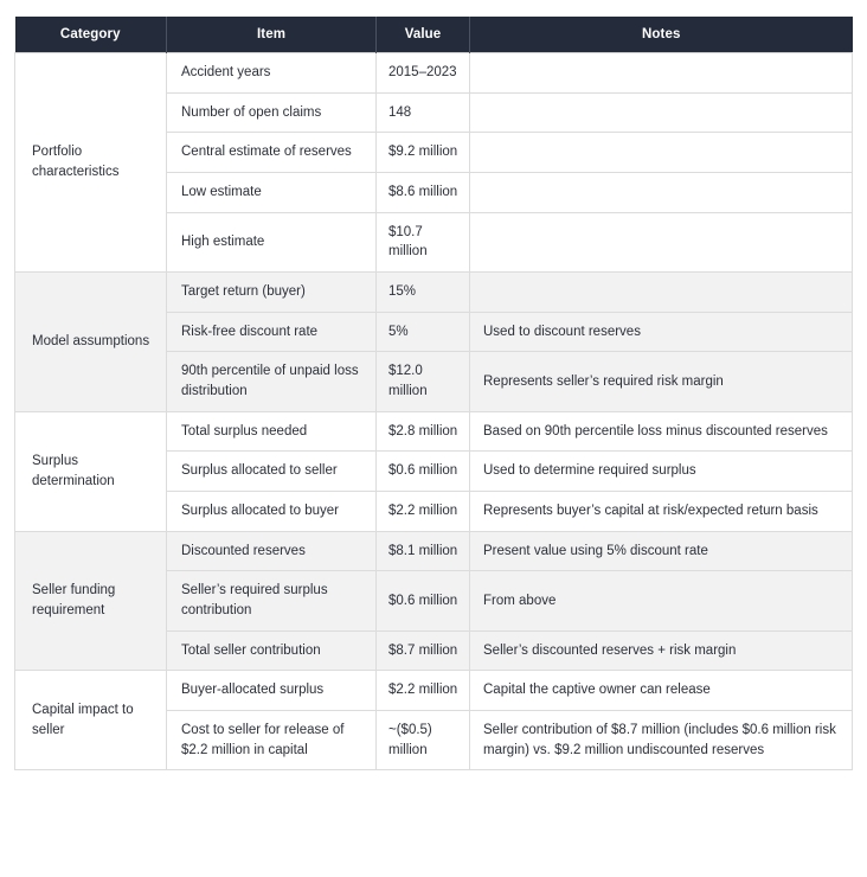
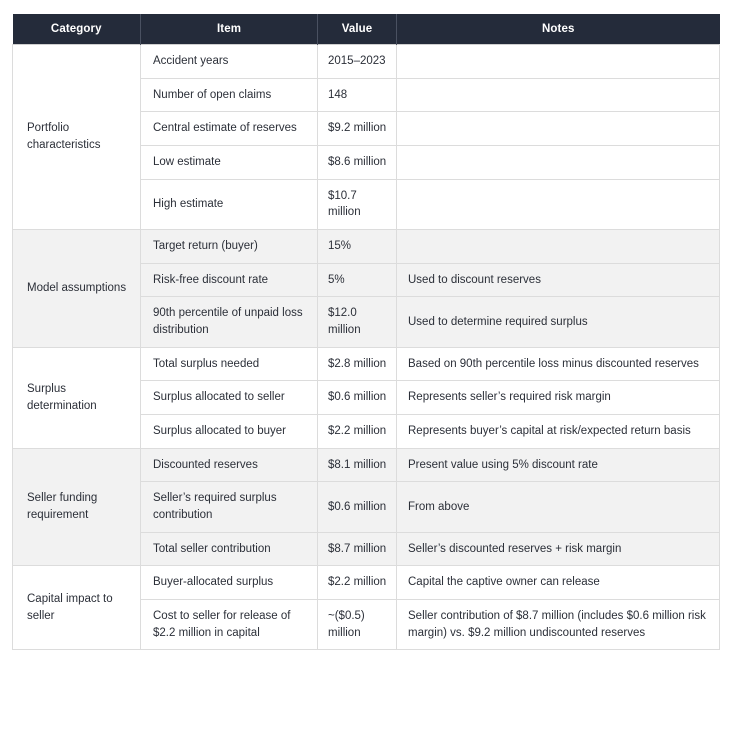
  Category	Item	Value	Notes
  Portfolio characteristics	Accident years	2015–2023
  Number of open claims	148
  Central estimate of reserves	$9.2 million
  Low estimate	$8.6 million
  High estimate	$10.7 million
  Model assumptions	Target return (buyer)	15%
  Risk-free discount rate	5%	Used to discount reserves
- 90th percentile of unpaid loss distribution	$12.0 million	Represents seller’s required risk margin
+ 90th percentile of unpaid loss distribution	$12.0 million	Used to determine required surplus
  Surplus determination	Total surplus needed	$2.8 million	Based on 90th percentile loss minus discounted reserves
- Surplus allocated to seller	$0.6 million	Used to determine required surplus
+ Surplus allocated to seller	$0.6 million	Represents seller’s required risk margin
  Surplus allocated to buyer	$2.2 million	Represents buyer’s capital at risk/expected return basis
  Seller funding requirement	Discounted reserves	$8.1 million	Present value using 5% discount rate
  Seller’s required surplus contribution	$0.6 million	From above
  Total seller contribution	$8.7 million	Seller’s discounted reserves + risk margin
  Capital impact to seller	Buyer-allocated surplus	$2.2 million	Capital the captive owner can release
  Cost to seller for release of $2.2 million in capital	~($0.5) million	Seller contribution of $8.7 million (includes $0.6 million risk margin) vs. $9.2 million undiscounted reserves
